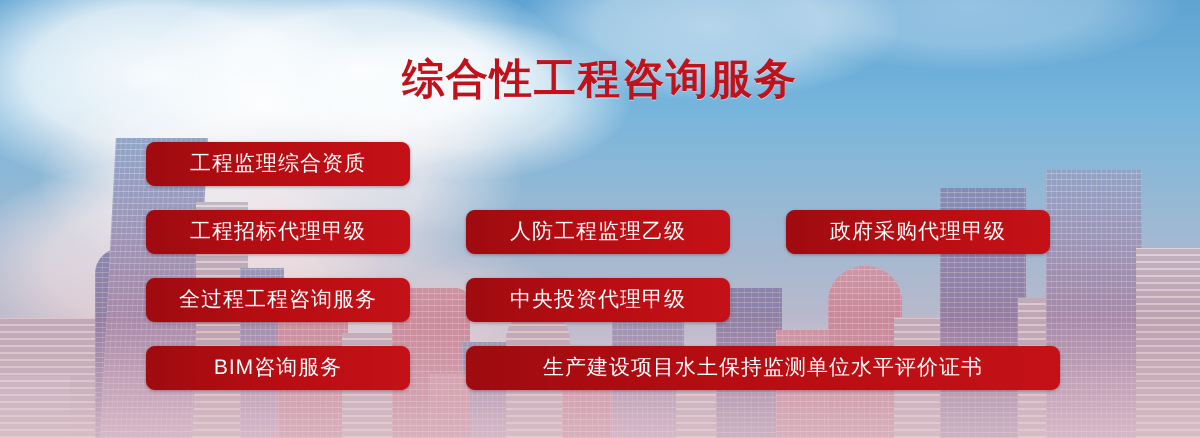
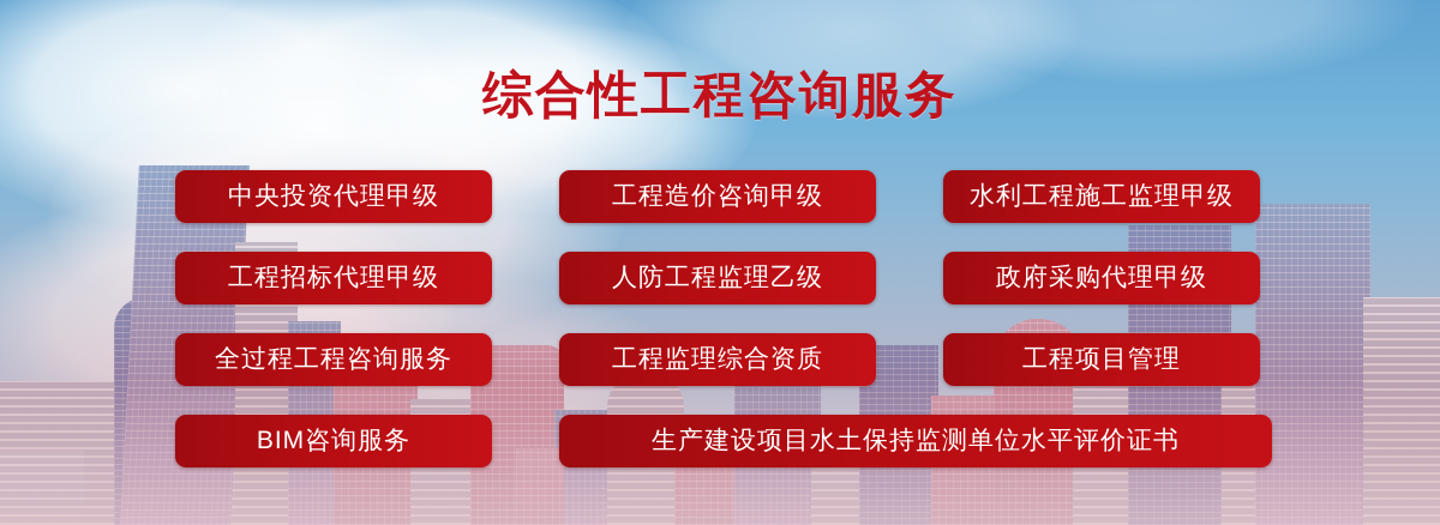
  综合性工程咨询服务
- 工程监理综合资质
+ 中央投资代理甲级
+ 工程造价咨询甲级
+ 水利工程施工监理甲级
  工程招标代理甲级
  人防工程监理乙级
  政府采购代理甲级
  全过程工程咨询服务
- 中央投资代理甲级
+ 工程监理综合资质
+ 工程项目管理
  BIM咨询服务
  生产建设项目水土保持监测单位水平评价证书
